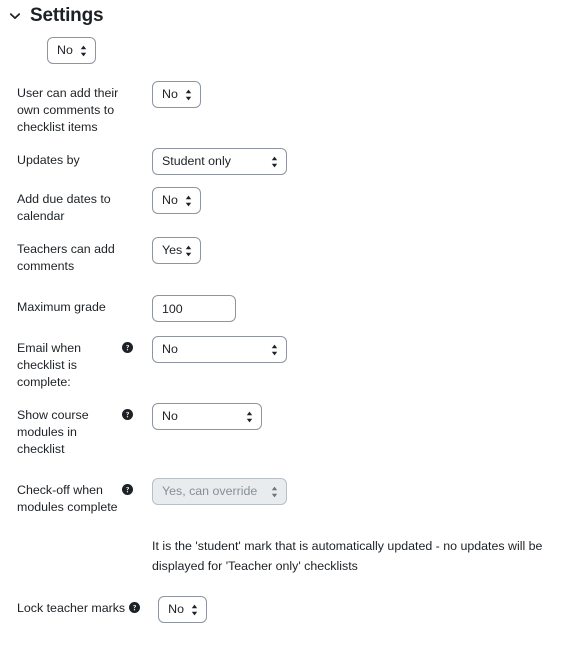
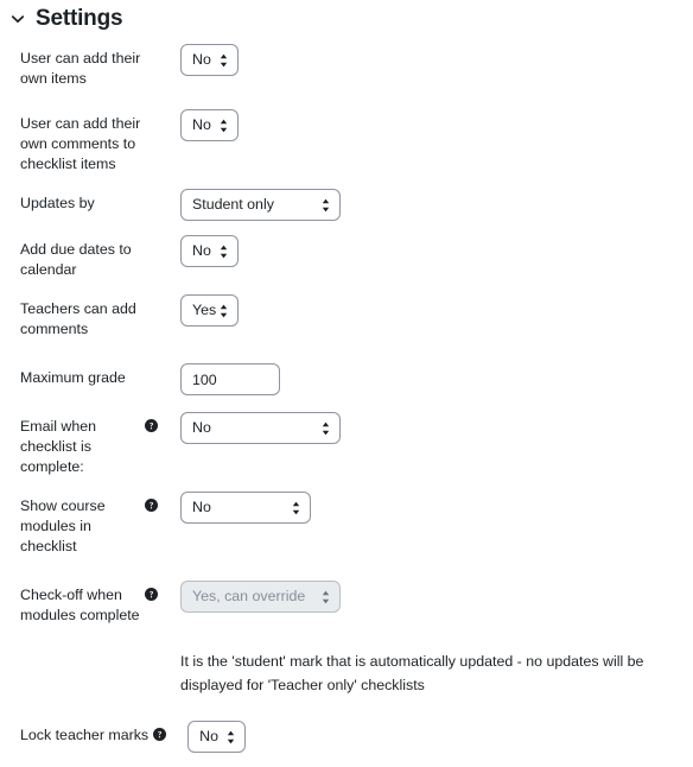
  Settings
+ User can add their own items
  No
  User can add their own comments to checklist items
  No
  Updates by
  Student only
  Add due dates to calendar
  No
  Teachers can add comments
  Yes
  Maximum grade
  100
  Email when checklist is complete:
  No
  Show course modules in checklist
  No
  Check-off when modules complete
  Yes, can override
  It is the 'student' mark that is automatically updated - no updates will be displayed for 'Teacher only' checklists
  Lock teacher marks
  No
